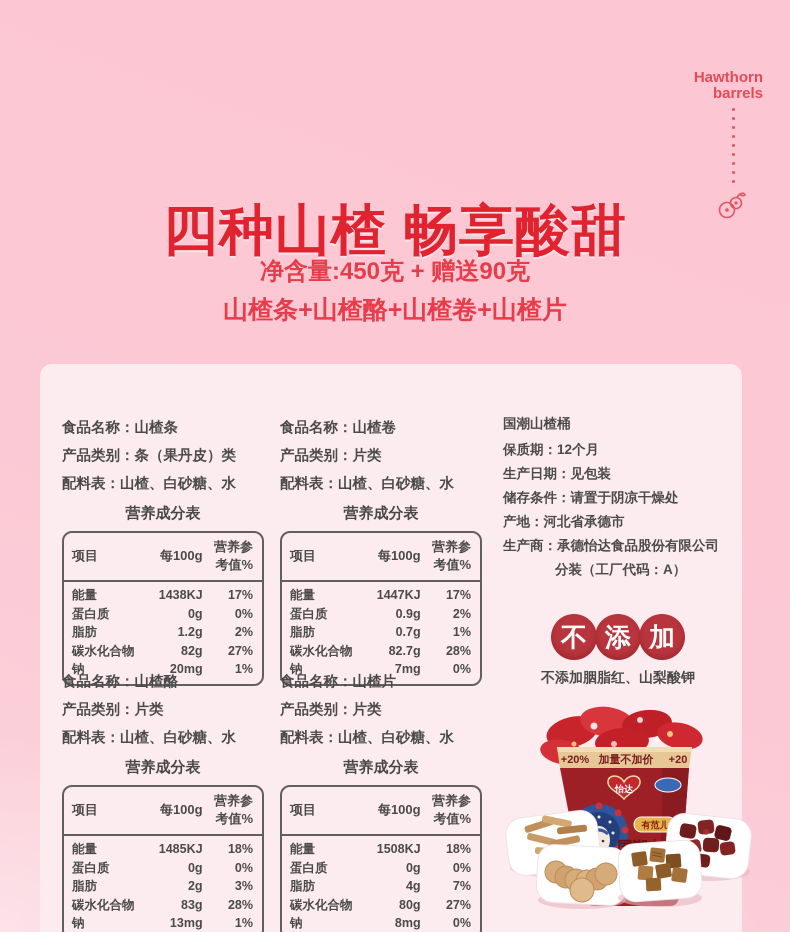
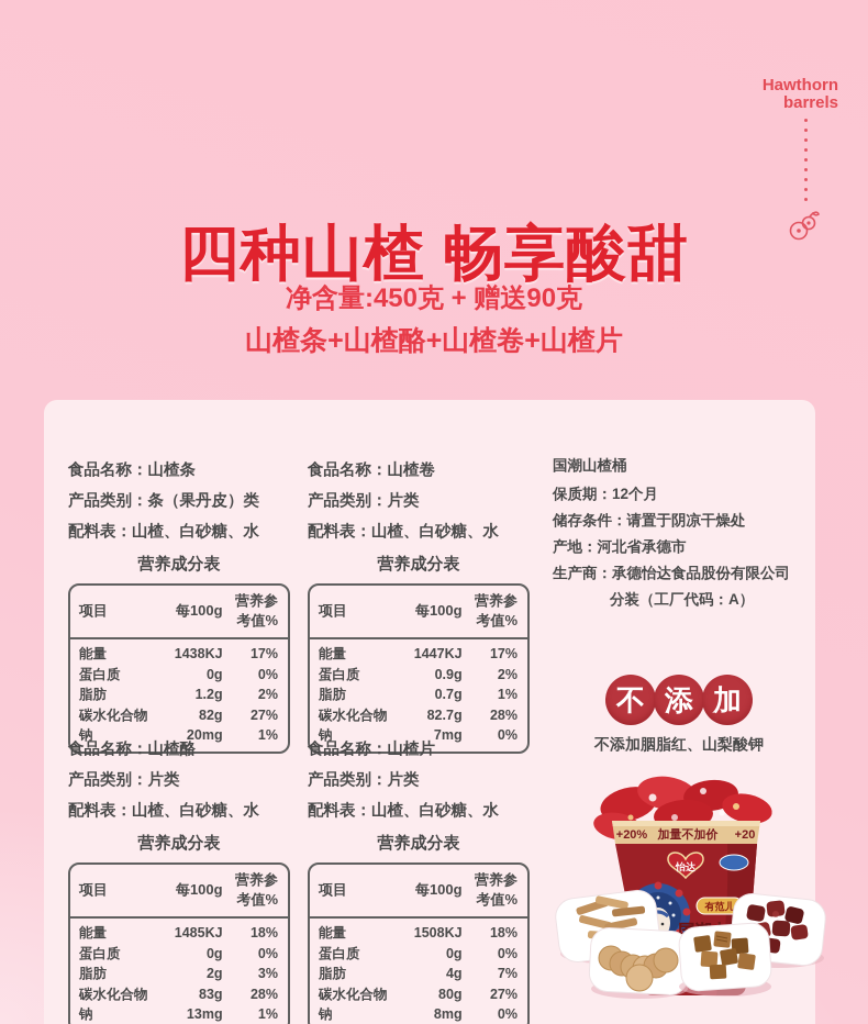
  Hawthorn
  barrels
  四种山楂 畅享酸甜
  净含量:450克 + 赠送90克
  山楂条+山楂酪+山楂卷+山楂片
  食品名称：山楂条
  产品类别：条（果丹皮）类
  配料表：山楂、白砂糖、水
  营养成分表
  项目	每100g	营养参考值%
  能量	1438KJ	17%
  蛋白质	0g	0%
  脂肪	1.2g	2%
  碳水化合物	82g	27%
  钠	20mg	1%
  食品名称：山楂卷
  产品类别：片类
  配料表：山楂、白砂糖、水
  营养成分表
  项目	每100g	营养参考值%
  能量	1447KJ	17%
  蛋白质	0.9g	2%
  脂肪	0.7g	1%
  碳水化合物	82.7g	28%
  钠	7mg	0%
  食品名称：山楂酪
  产品类别：片类
  配料表：山楂、白砂糖、水
  营养成分表
  项目	每100g	营养参考值%
  能量	1485KJ	18%
  蛋白质	0g	0%
  脂肪	2g	3%
  碳水化合物	83g	28%
  钠	13mg	1%
  食品名称：山楂片
  产品类别：片类
  配料表：山楂、白砂糖、水
  营养成分表
  项目	每100g	营养参考值%
  能量	1508KJ	18%
  蛋白质	0g	0%
  脂肪	4g	7%
  碳水化合物	80g	27%
  钠	8mg	0%
  国潮山楂桶
  保质期：12个月
- 生产日期：见包装
  储存条件：请置于阴凉干燥处
  产地：河北省承德市
  生产商：承德怡达食品股份有限公司
  分装（工厂代码：A）
  不
  添
  加
  不添加胭脂红、山梨酸钾
  +20%
  加量不加价
  +20
  怡达
  有范儿
